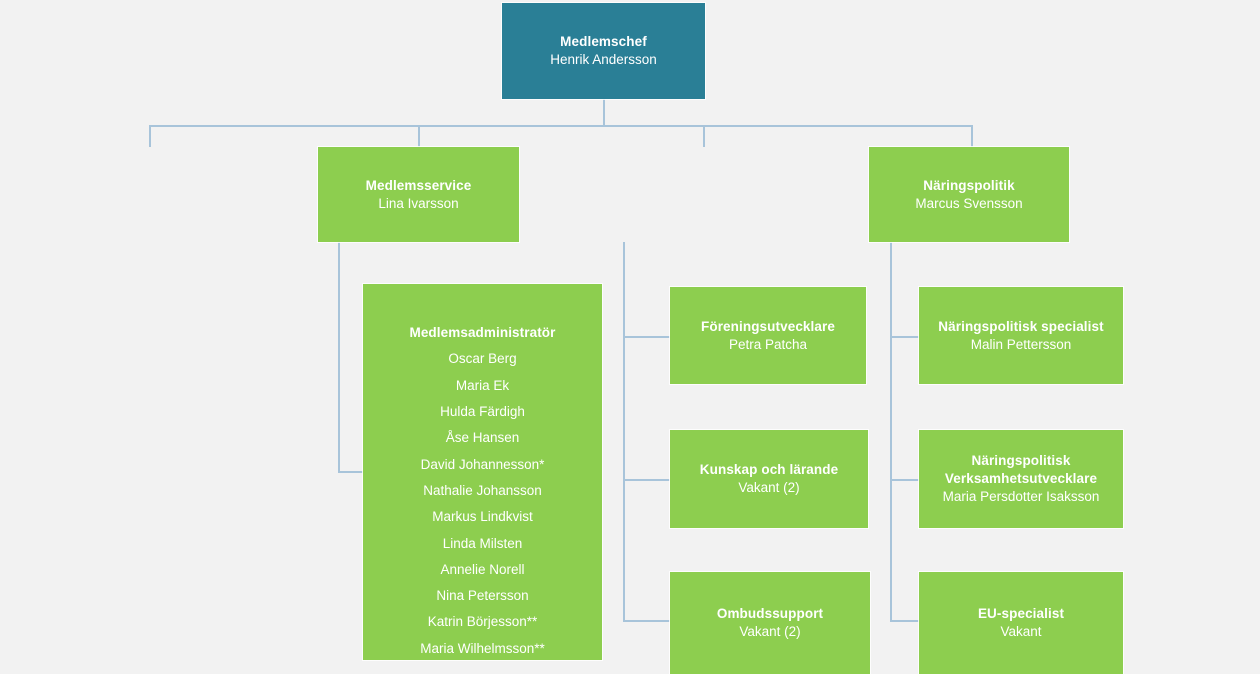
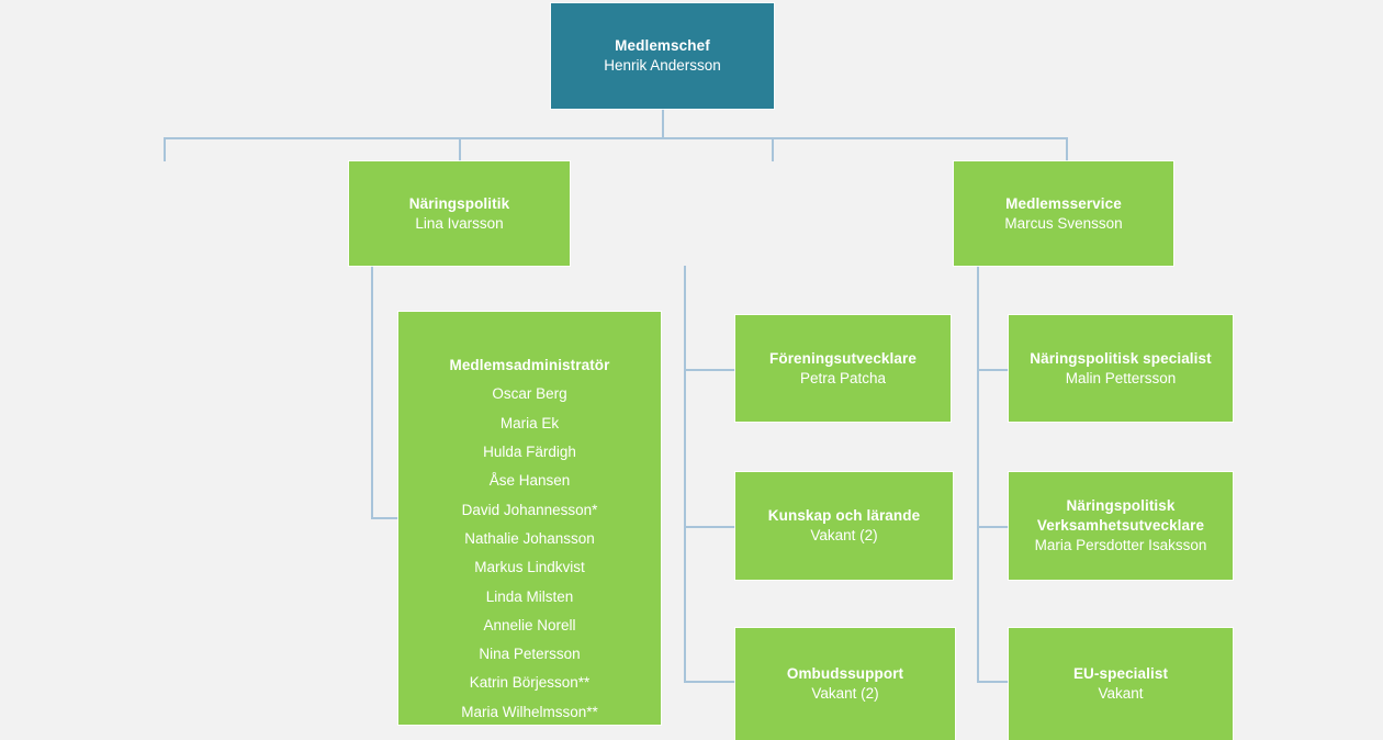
  Medlemschef
  Henrik Andersson
- Medlemsservice
+ Näringspolitik
  Lina Ivarsson
- Näringspolitik
+ Medlemsservice
  Marcus Svensson
  Medlemsadministratör
  Oscar Berg
  Maria Ek
  Hulda Färdigh
  Åse Hansen
  David Johannesson*
  Nathalie Johansson
  Markus Lindkvist
  Linda Milsten
  Annelie Norell
  Nina Petersson
  Katrin Börjesson**
  Maria Wilhelmsson**
  Föreningsutvecklare
  Petra Patcha
  Kunskap och lärande
  Vakant (2)
  Ombudssupport
  Vakant (2)
  Näringspolitisk specialist
  Malin Pettersson
  Näringspolitisk
  Verksamhetsutvecklare
  Maria Persdotter Isaksson
  EU-specialist
  Vakant
